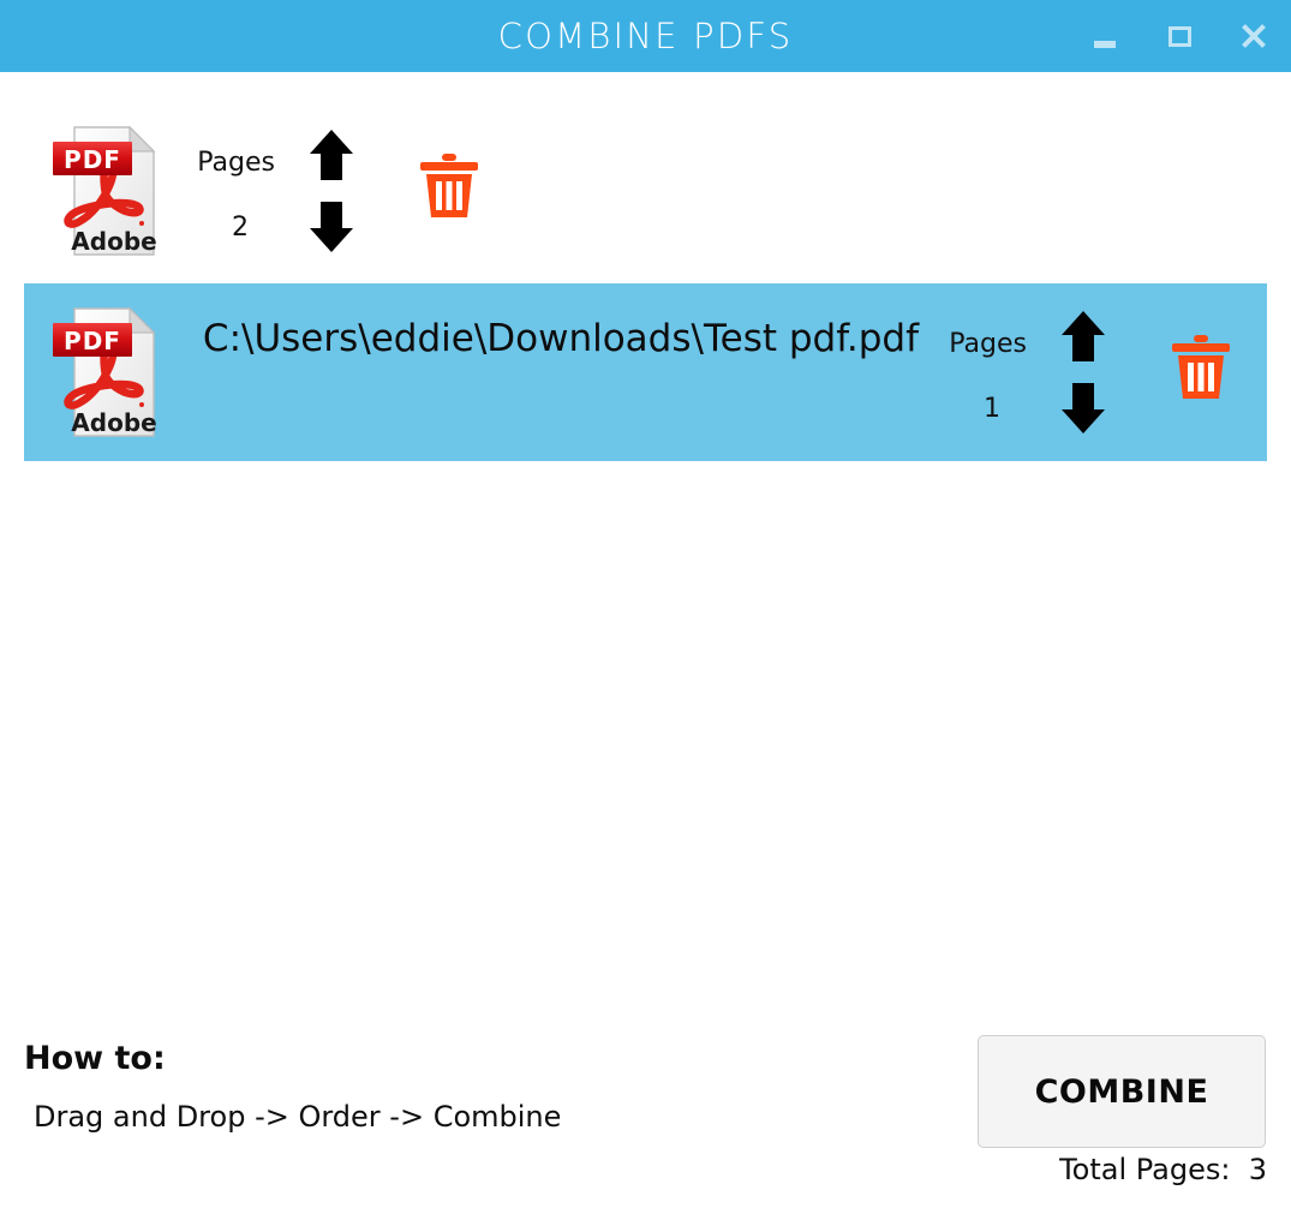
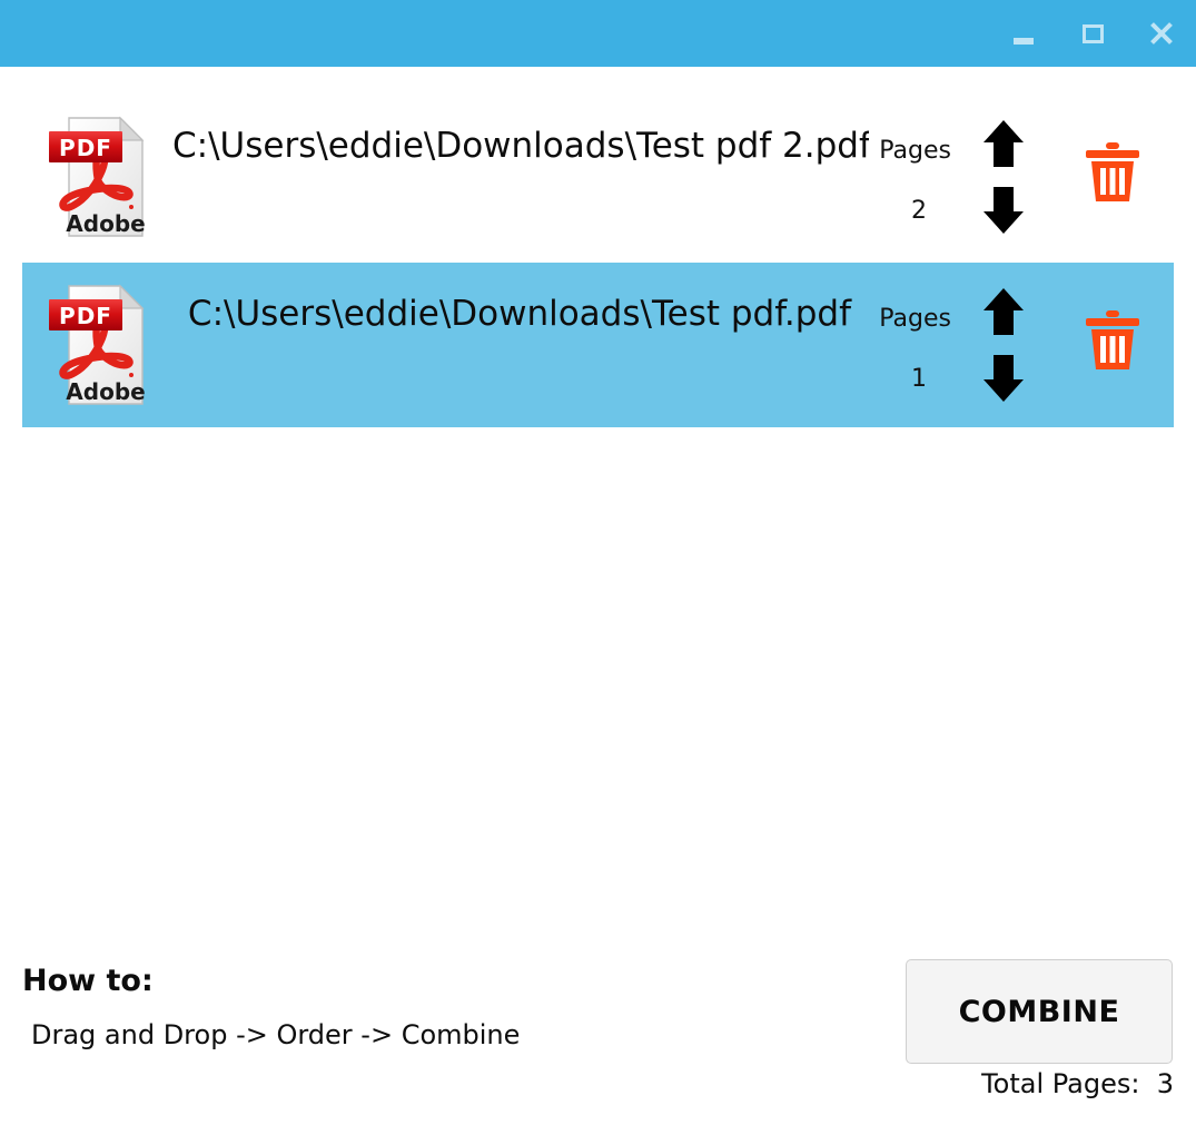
- COMBINE PDFS
  Adobe
  PDF
+ C:\Users\eddie\Downloads\Test pdf 2.pdf
  Pages
  2
  Adobe
  PDF
  C:\Users\eddie\Downloads\Test pdf.pdf
  Pages
  1
  How to:
  Drag and Drop -> Order -> Combine
  COMBINE
  Total Pages: 3
